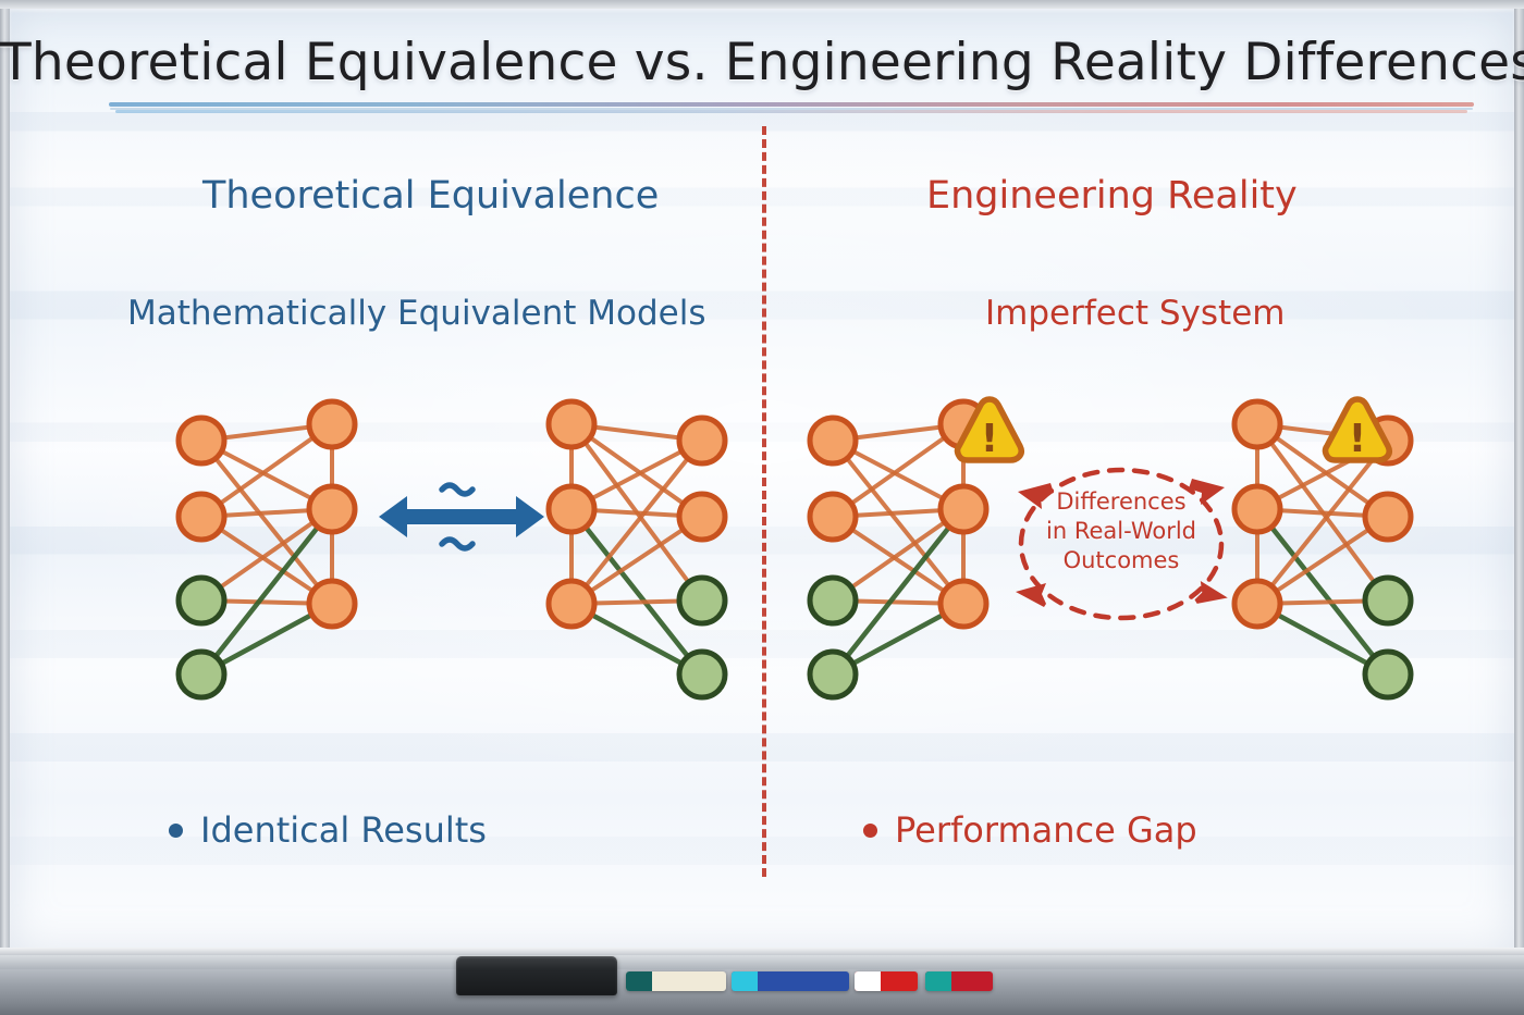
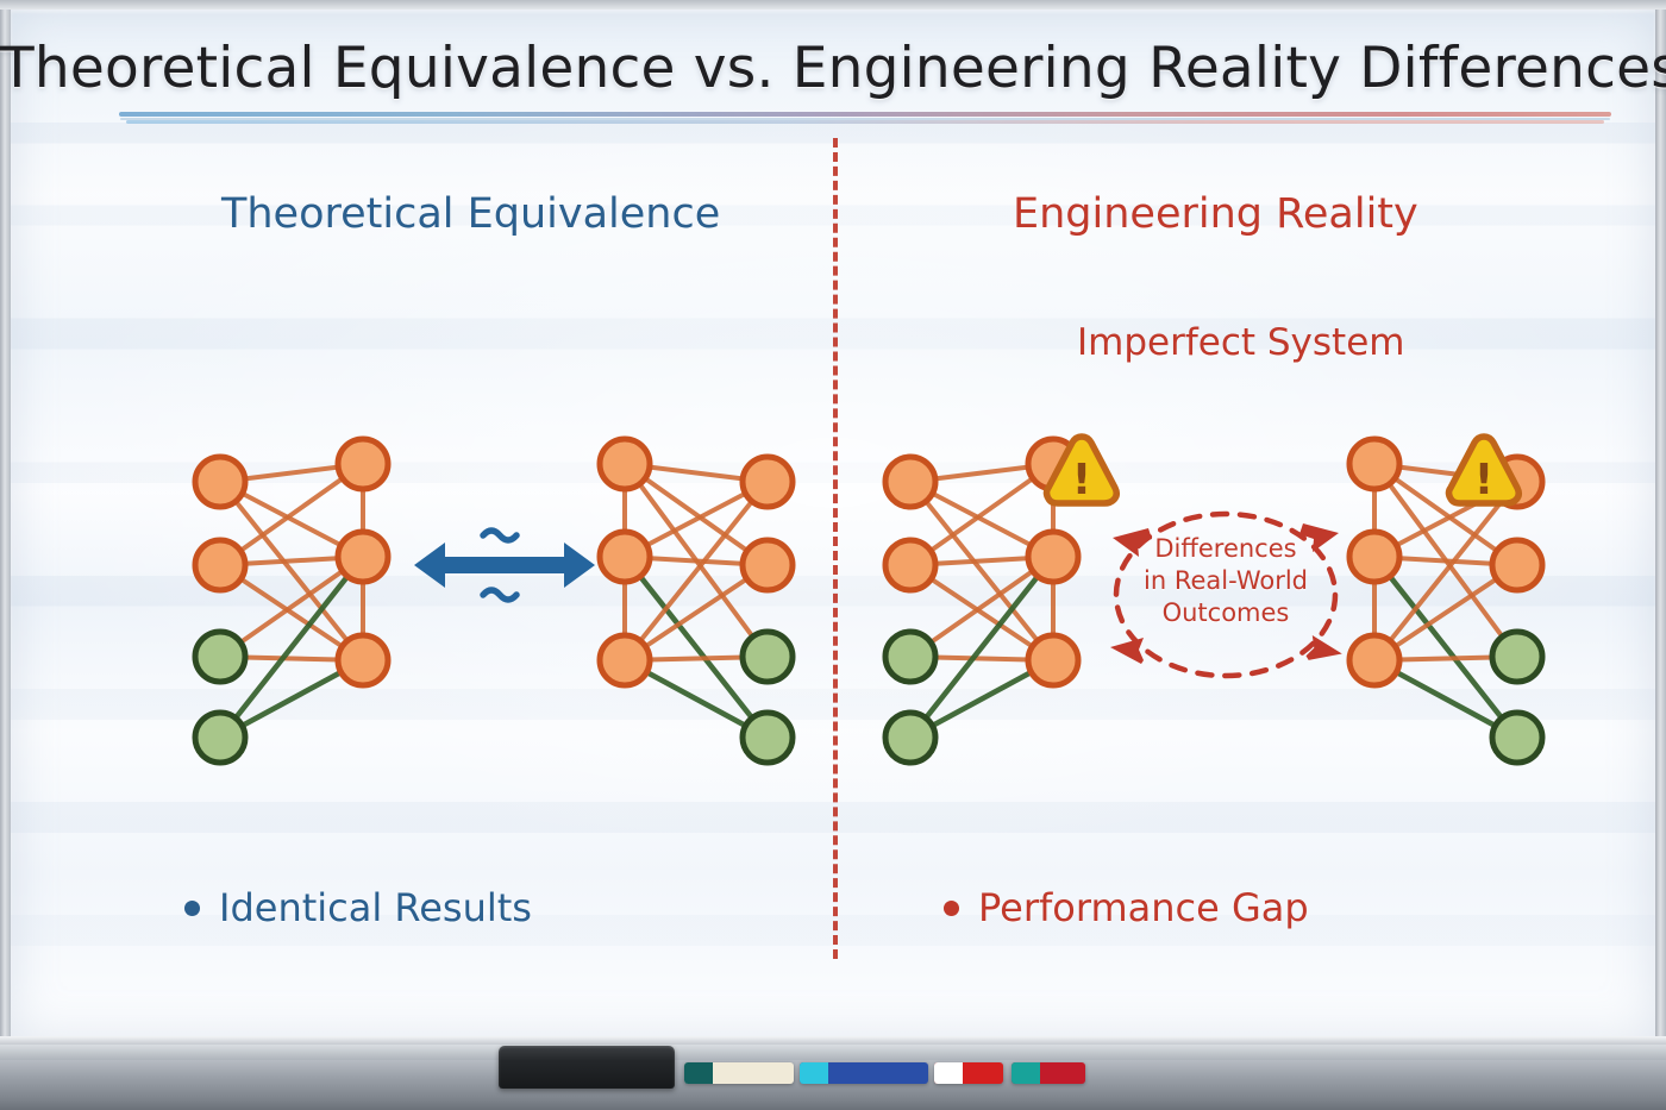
  Theoretical Equivalence vs. Engineering Reality Difference
  Theoretical Equivalence
- Mathematically Equivalent Models
  Engineering Reality
  Imperfect System
  !
  !
  Differences
  in Real-World
  Outcomes
  Identical Results
  Performance Gap
